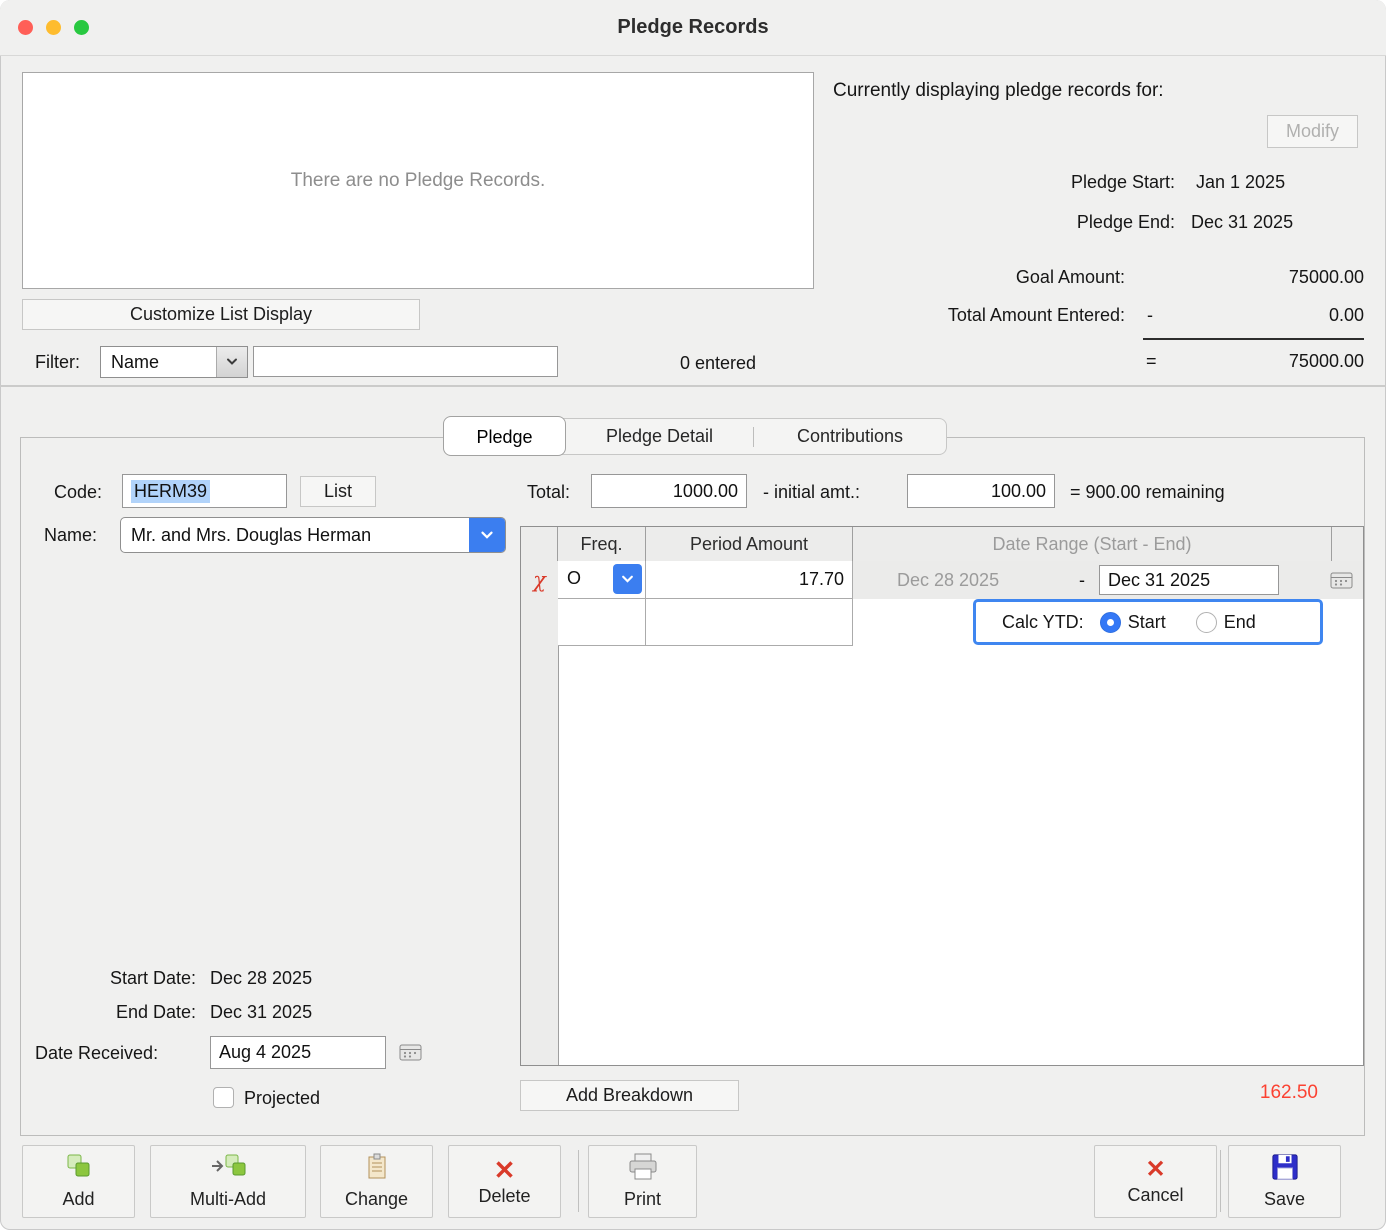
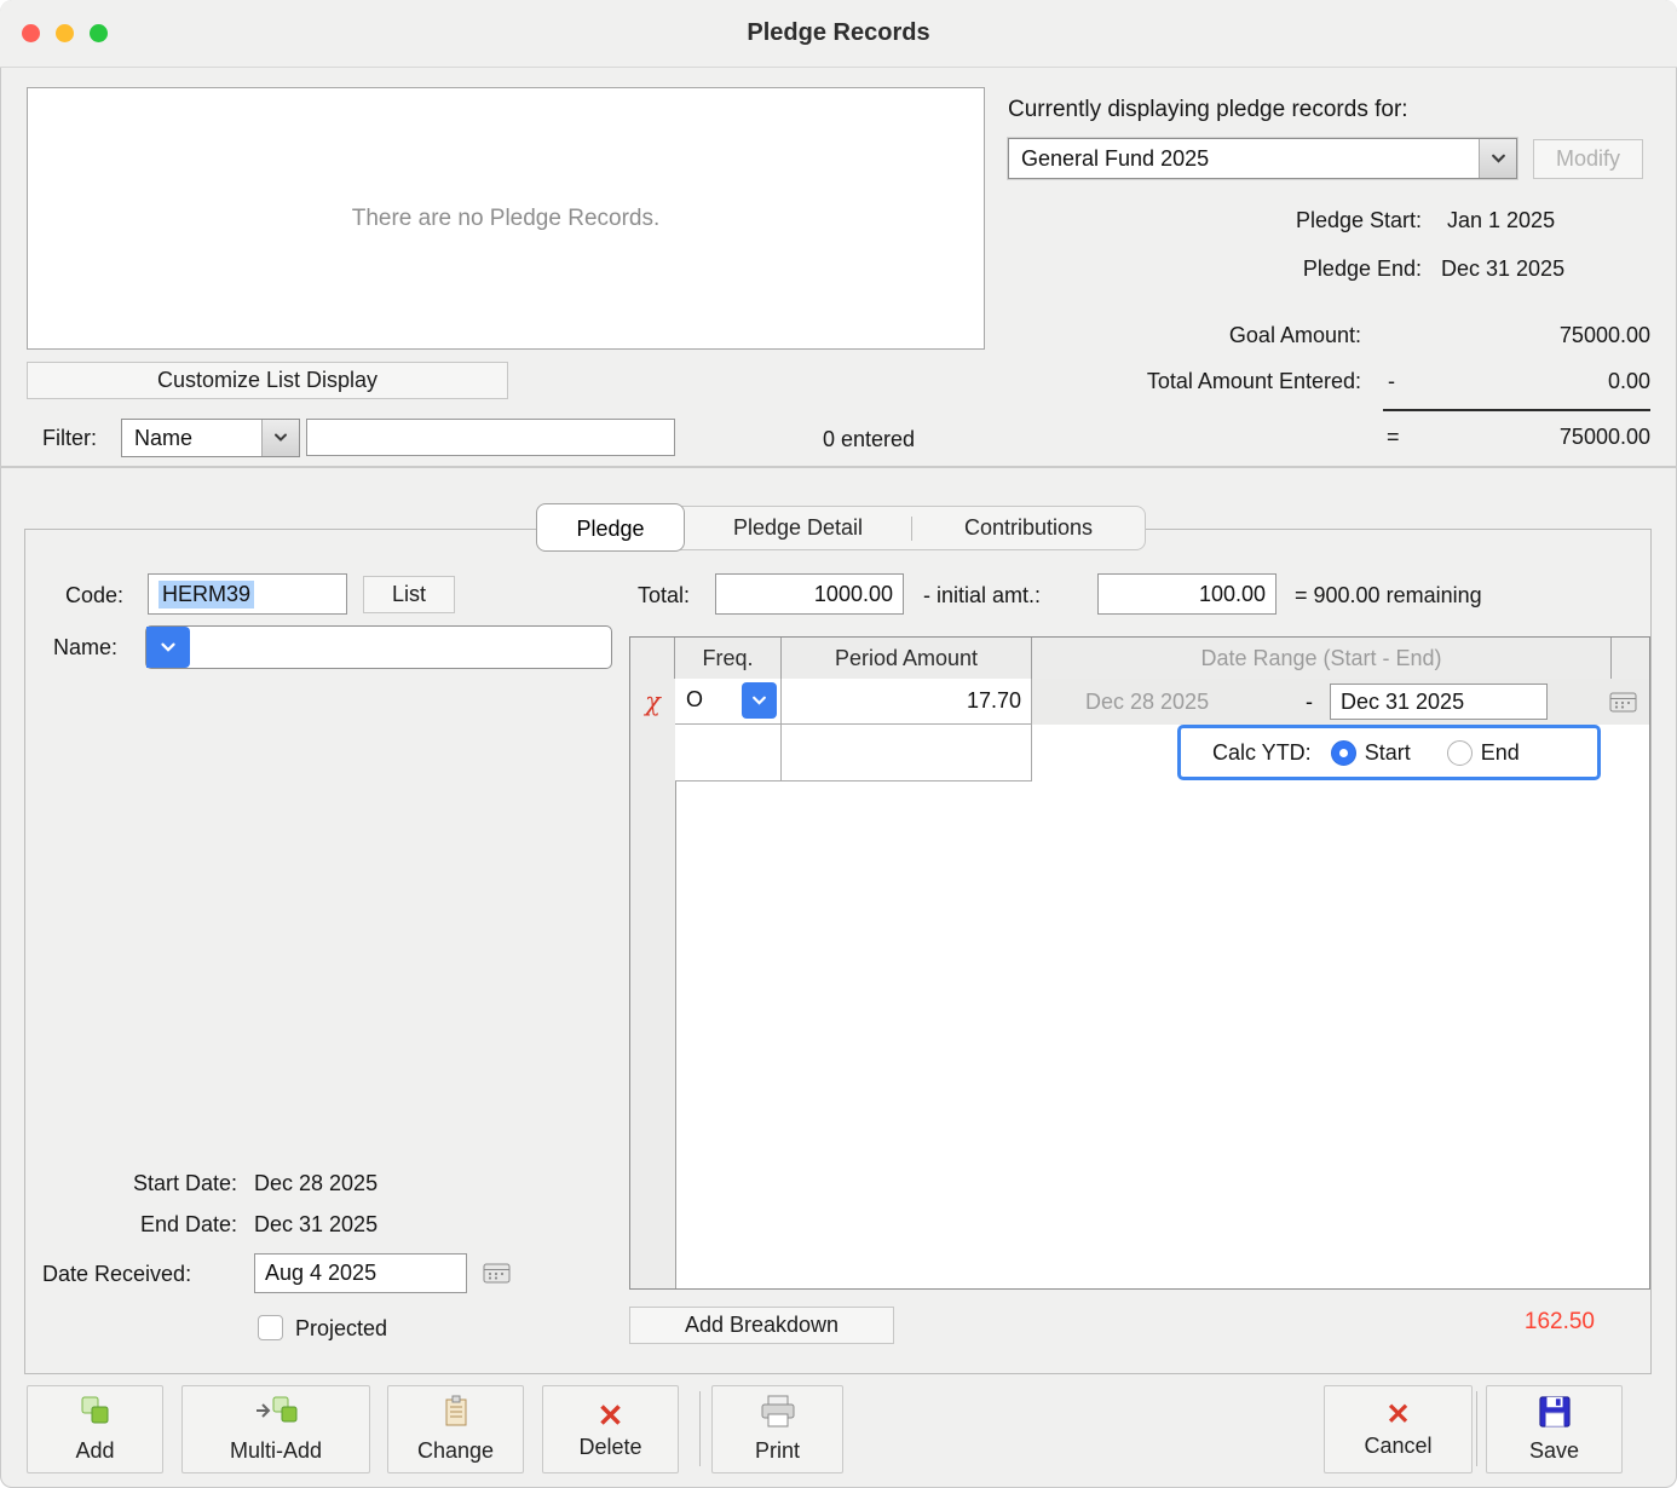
  Pledge Records
  There are no Pledge Records.
  Customize List Display
  Filter:
  Name
  0 entered
  Currently displaying pledge records for:
+ General Fund 2025
  Modify
  Pledge Start:
  Jan 1 2025
  Pledge End:
  Dec 31 2025
  Goal Amount:
  75000.00
  Total Amount Entered:
  -
  0.00
  =
  75000.00
  Pledge Detail
  Contributions
  Pledge
  Code:
  HERM39
  List
  Total:
  1000.00
  - initial amt.:
  100.00
  = 900.00 remaining
  Name:
- Mr. and Mrs. Douglas Herman
  Freq.
  Period Amount
  Date Range (Start - End)
  χ
  O
  17.70
  Dec 28 2025
  -
  Dec 31 2025
  Calc YTD:
  Start
  End
  Start Date:
  Dec 28 2025
  End Date:
  Dec 31 2025
  Date Received:
  Aug 4 2025
  Projected
  Add Breakdown
  162.50
  Add
  Multi-Add
  Change
  ✕
  Delete
  Print
  ✕
  Cancel
  Save
